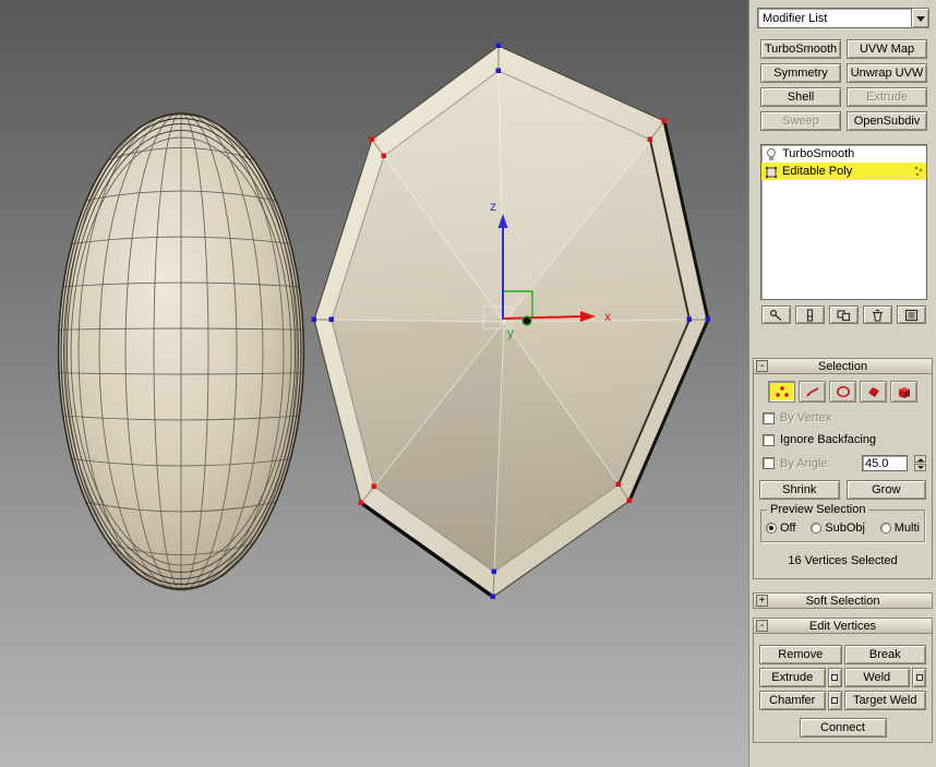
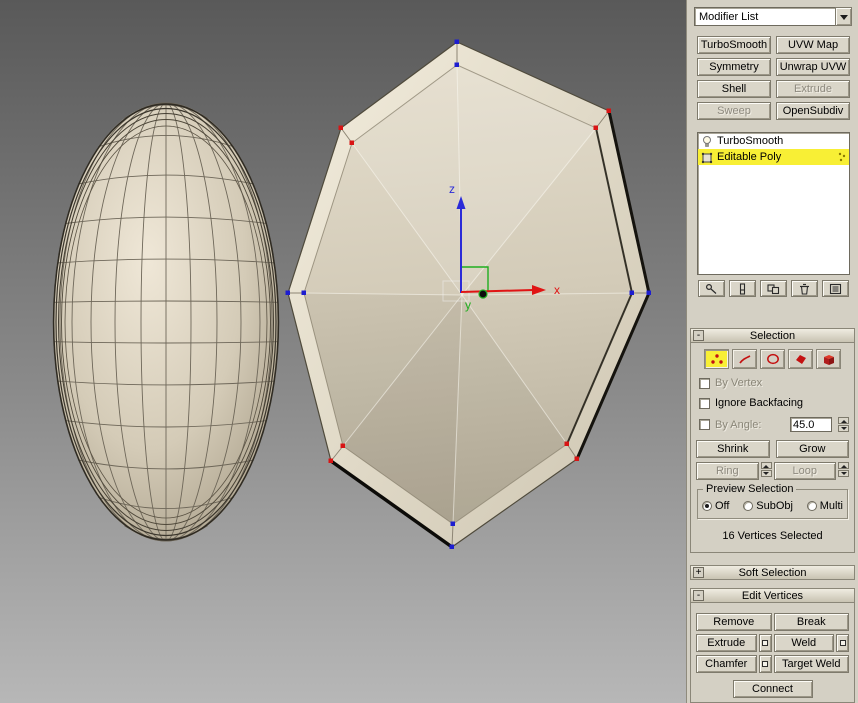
  z
  x
  y
  Modifier List
  TurboSmooth
  UVW Map
  Symmetry
  Unwrap UVW
  Shell
  Extrude
  Sweep
  OpenSubdiv
  TurboSmooth
  Editable Poly
  -
  Selection
  By Vertex
  Ignore Backfacing
  By Angle:
  45.0
  Shrink
  Grow
+ Ring
+ Loop
  Preview Selection
  Off
  SubObj
  Multi
  16 Vertices Selected
  +
  Soft Selection
  -
  Edit Vertices
  Remove
  Break
  Extrude
  Weld
  Chamfer
  Target Weld
  Connect
